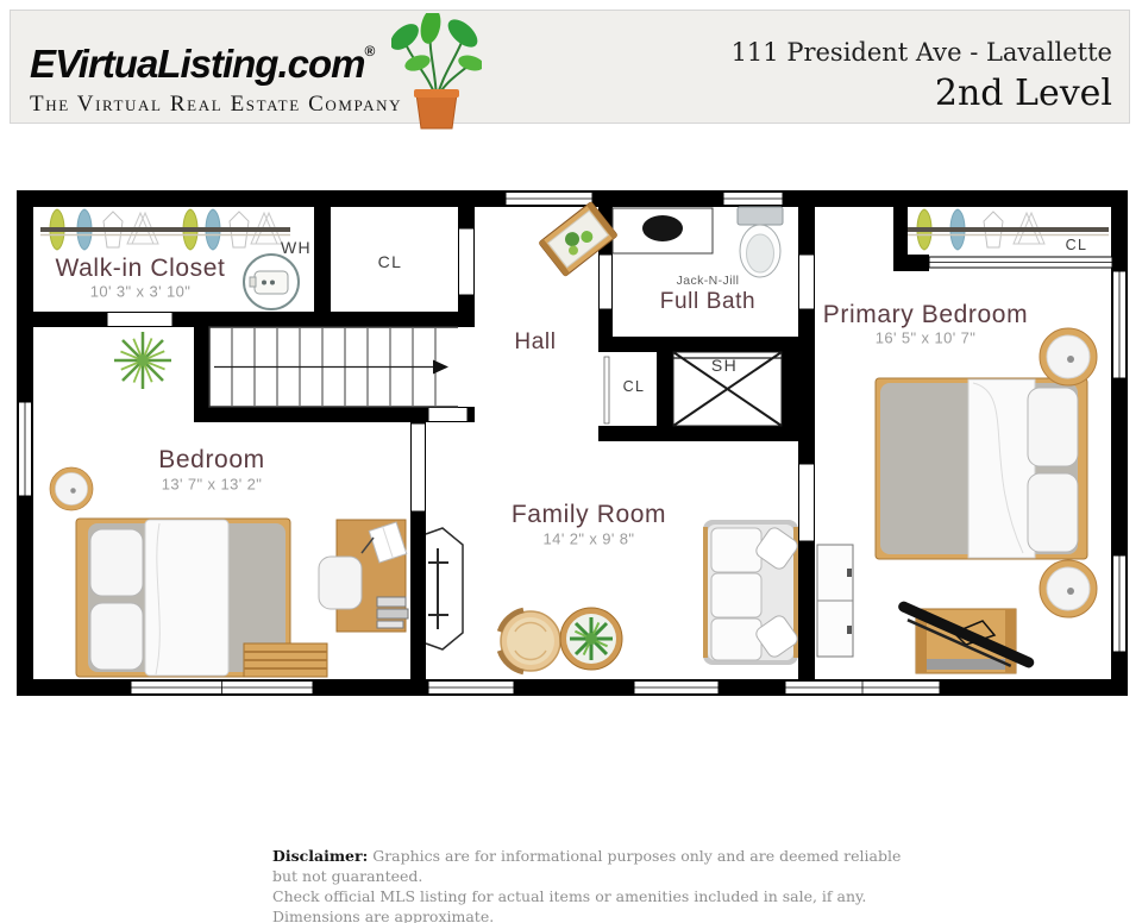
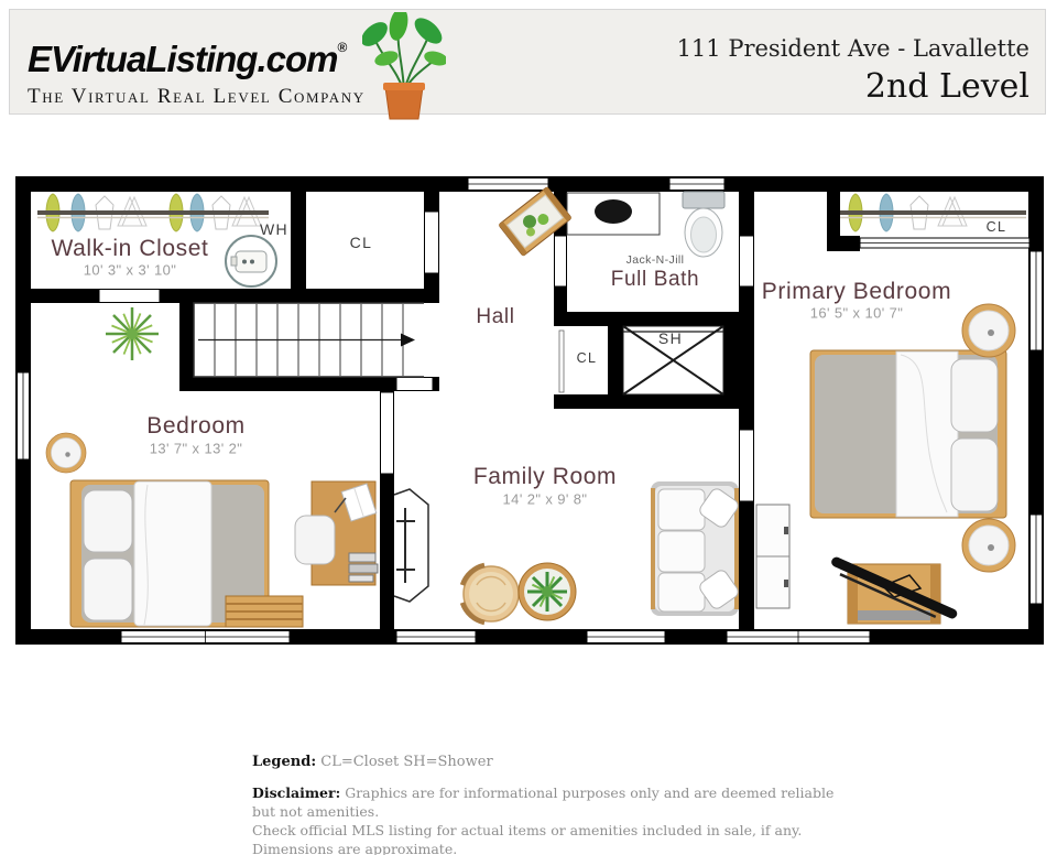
  EVirtuaListing.com®
- The Virtual Real Estate Company
+ The Virtual Real Level Company
  111 President Ave - Lavallette
  2nd Level
  Walk-in Closet
  10' 3" x 3' 10"
  WH
  CL
  Hall
  Jack-N-Jill
  Full Bath
  SH
  CL
  Bedroom
  13' 7" x 13' 2"
  Family Room
  14' 2" x 9' 8"
  Primary Bedroom
  16' 5" x 10' 7"
  CL
+ Legend: CL=Closet SH=Shower
- Disclaimer: Graphics are for informational purposes only and are deemed reliable but not guaranteed.
+ Disclaimer: Graphics are for informational purposes only and are deemed reliable but not amenities.
  Check official MLS listing for actual items or amenities included in sale, if any. Dimensions are approximate.
